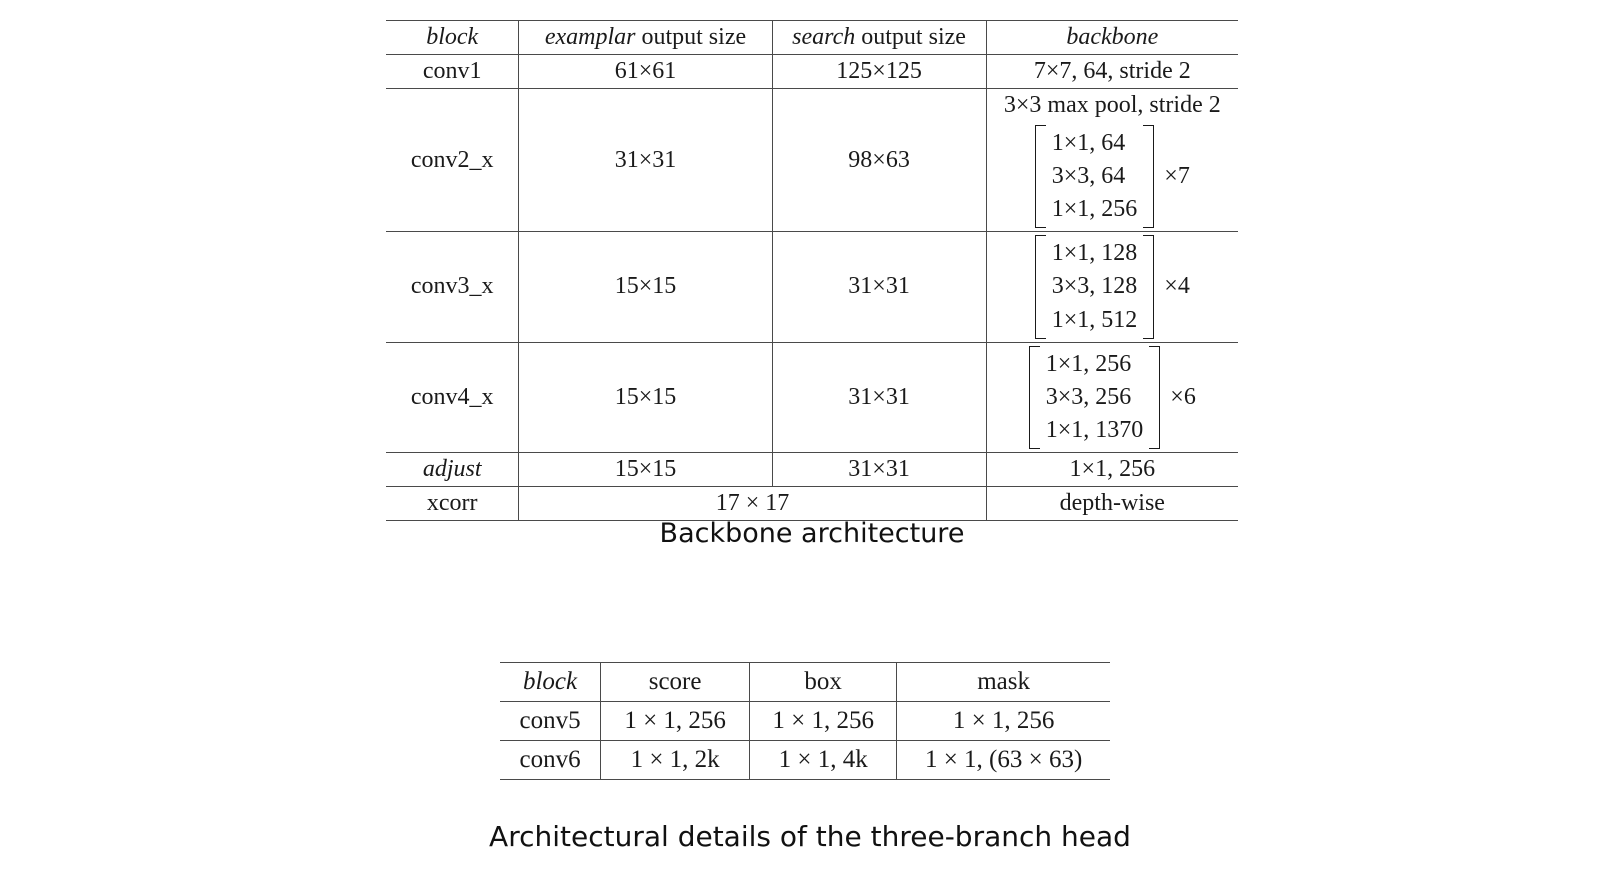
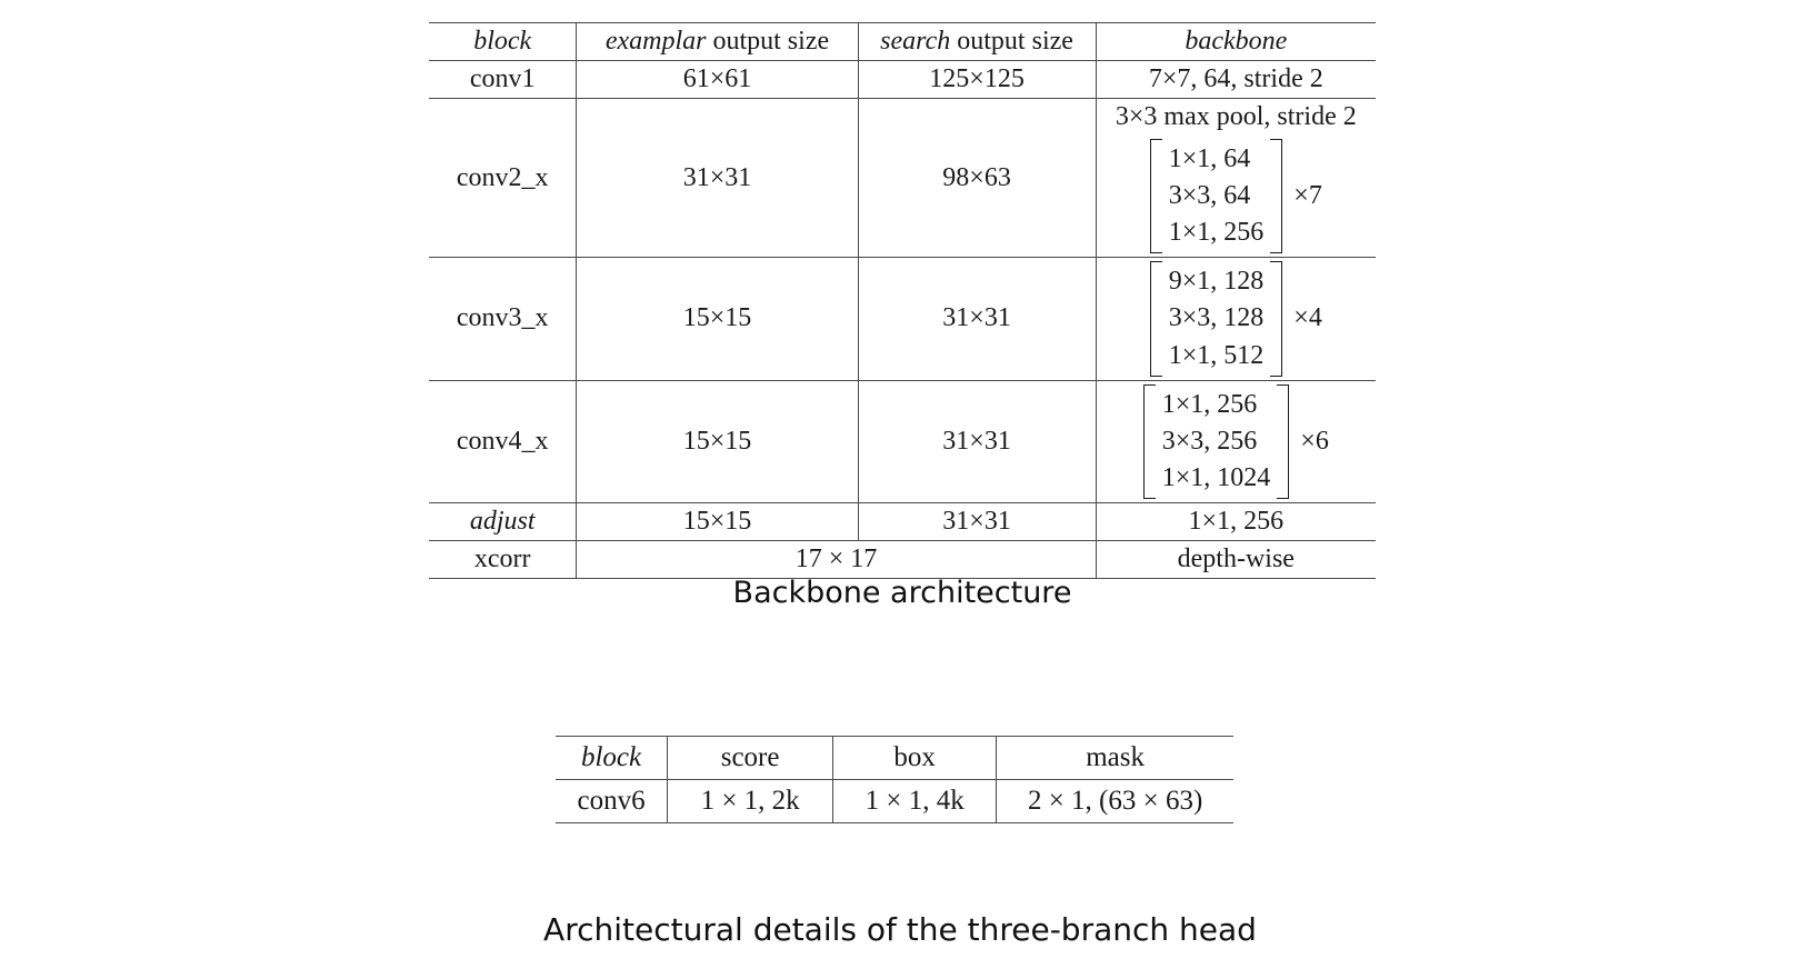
  block	examplar output size	search output size	backbone
  conv1	61×61	125×125	7×7, 64, stride 2
  conv2_x	31×31	98×63	3×3 max pool, stride 2
  1×1, 64 3×3, 64 1×1, 256 ×7
- conv3_x	15×15	31×31	1×1, 128 3×3, 128 1×1, 512 ×4
+ conv3_x	15×15	31×31	9×1, 128 3×3, 128 1×1, 512 ×4
- conv4_x	15×15	31×31	1×1, 256 3×3, 256 1×1, 1370 ×6
+ conv4_x	15×15	31×31	1×1, 256 3×3, 256 1×1, 1024 ×6
  adjust	15×15	31×31	1×1, 256
  xcorr	17 × 17	depth-wise
  Backbone architecture
  block	score	box	mask
- conv5	1 × 1, 256	1 × 1, 256	1 × 1, 256
- conv6	1 × 1, 2k	1 × 1, 4k	1 × 1, (63 × 63)
+ conv6	1 × 1, 2k	1 × 1, 4k	2 × 1, (63 × 63)
  Architectural details of the three-branch head
